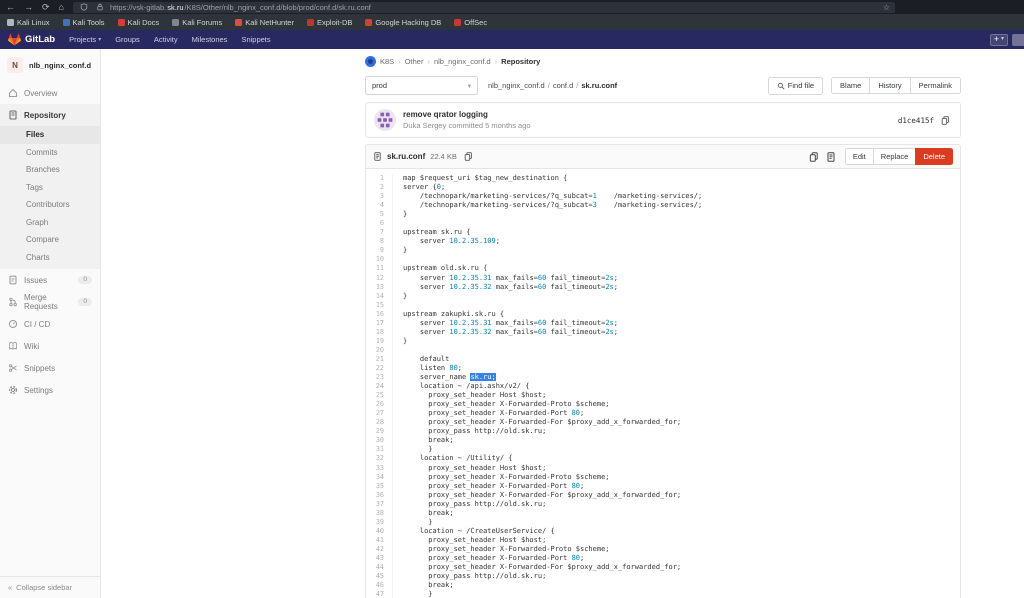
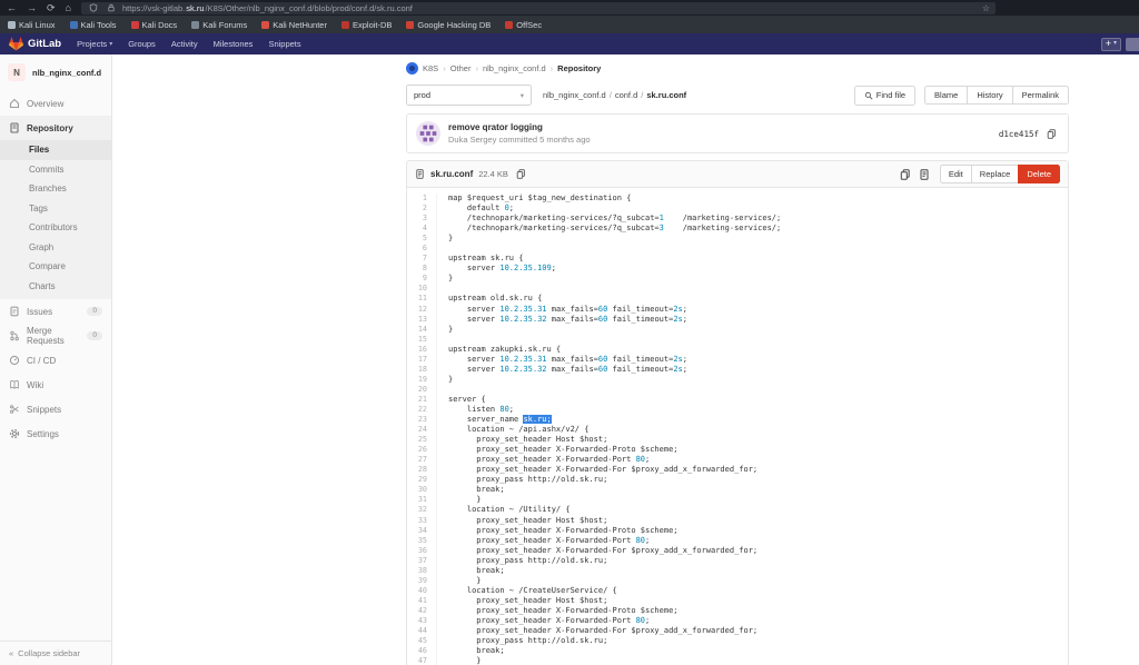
  ←
  →
  ⟳
  ⌂
  https://vsk-gitlab.
  sk.ru
  /K8S/Other/nlb_nginx_conf.d/blob/prod/conf.d/sk.ru.conf
  ☆
  Kali Linux
  Kali Tools
  Kali Docs
  Kali Forums
  Kali NetHunter
  Exploit-DB
  Google Hacking DB
  OffSec
  GitLab
  Projects
  Groups
  Activity
  Milestones
  Snippets
  +
  N
  nlb_nginx_conf.d
  Overview
  Repository
  Files
  Commits
  Branches
  Tags
  Contributors
  Graph
  Compare
  Charts
  Issues
  Merge Requests
  CI / CD
  Wiki
  Snippets
  Settings
  «
  Collapse sidebar
  K8S
  ›
  Other
  ›
  nlb_nginx_conf.d
  ›
  Repository
  prod
  nlb_nginx_conf.d
  /
  conf.d
  /
  sk.ru.conf
  Find file
  Blame
  History
  Permalink
  remove qrator logging
  Duka Sergey committed 5 months ago
  d1ce415f
  sk.ru.conf
  22.4 KB
  Edit
  Replace
  Delete
  1
  map $request_uri $tag_new_destination {
  2
- server {0;
+ default 0;
  3
  /technopark/marketing-services/?q_subcat=1 /marketing-services/;
  4
  /technopark/marketing-services/?q_subcat=3 /marketing-services/;
  5
  }
  6
  7
  upstream sk.ru {
  8
  server 10.2.35.109;
  9
  }
  11
  upstream old.sk.ru {
  12
  server 10.2.35.31 max_fails=60 fail_timeout=2s;
  13
  server 10.2.35.32 max_fails=60 fail_timeout=2s;
  14
  }
  15
  16
  upstream zakupki.sk.ru {
  17
  server 10.2.35.31 max_fails=60 fail_timeout=2s;
  18
  server 10.2.35.32 max_fails=60 fail_timeout=2s;
  19
  }
  20
  21
- default
+ server {
  22
  listen 80;
  23
  server_name sk.ru;
  24
  location ~ /api.ashx/v2/ {
  25
  proxy_set_header Host $host;
  26
  proxy_set_header X-Forwarded-Proto $scheme;
  27
  proxy_set_header X-Forwarded-Port 80;
  28
  proxy_set_header X-Forwarded-For $proxy_add_x_forwarded_for;
  29
  proxy_pass http://old.sk.ru;
  30
  break;
  31
  }
  32
  location ~ /Utility/ {
  33
  proxy_set_header Host $host;
  34
  proxy_set_header X-Forwarded-Proto $scheme;
  35
  proxy_set_header X-Forwarded-Port 80;
  36
  proxy_set_header X-Forwarded-For $proxy_add_x_forwarded_for;
  37
  proxy_pass http://old.sk.ru;
  38
  break;
  39
  }
  40
  location ~ /CreateUserService/ {
  41
  proxy_set_header Host $host;
  42
  proxy_set_header X-Forwarded-Proto $scheme;
  43
  proxy_set_header X-Forwarded-Port 80;
  44
  proxy_set_header X-Forwarded-For $proxy_add_x_forwarded_for;
  45
  proxy_pass http://old.sk.ru;
  46
  break;
  47
  }
